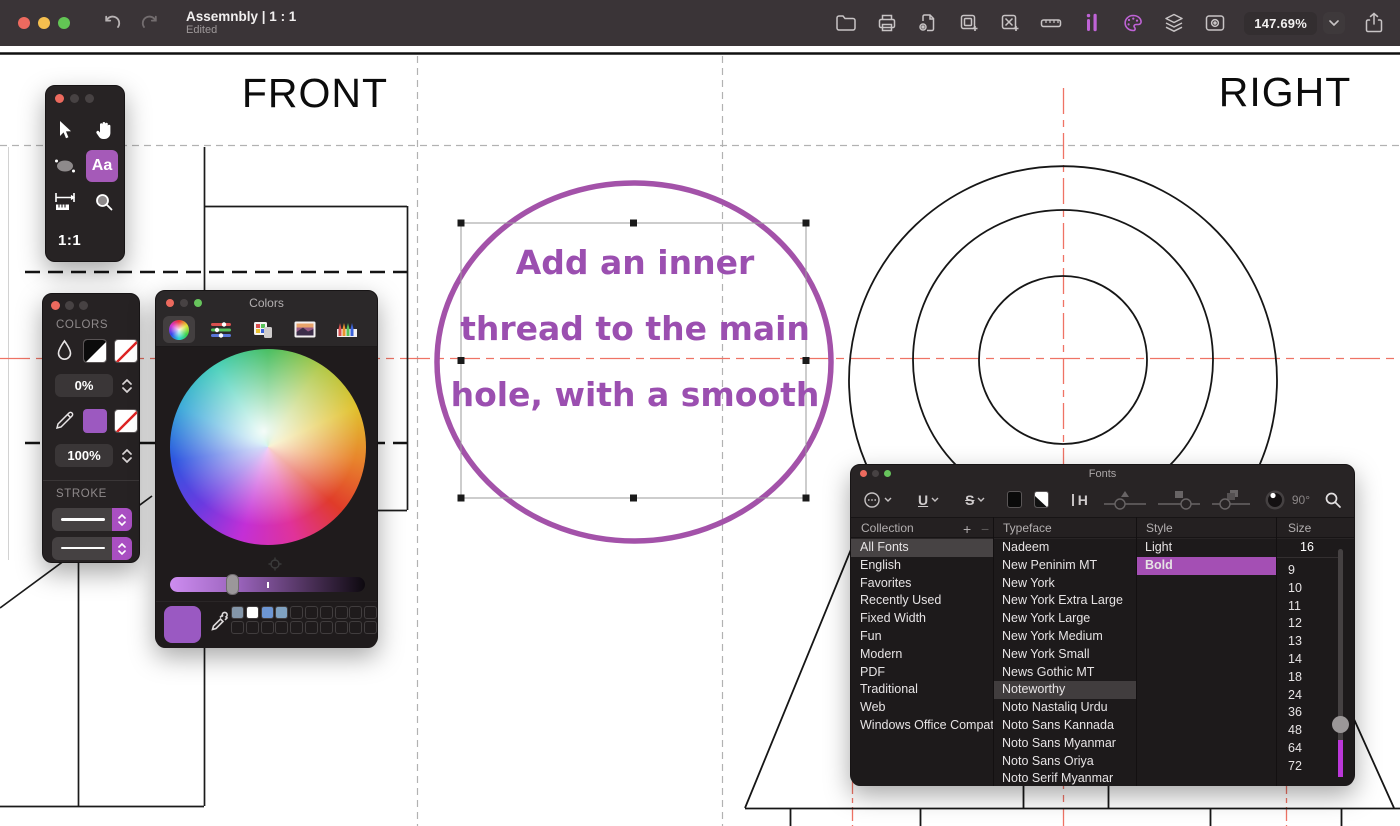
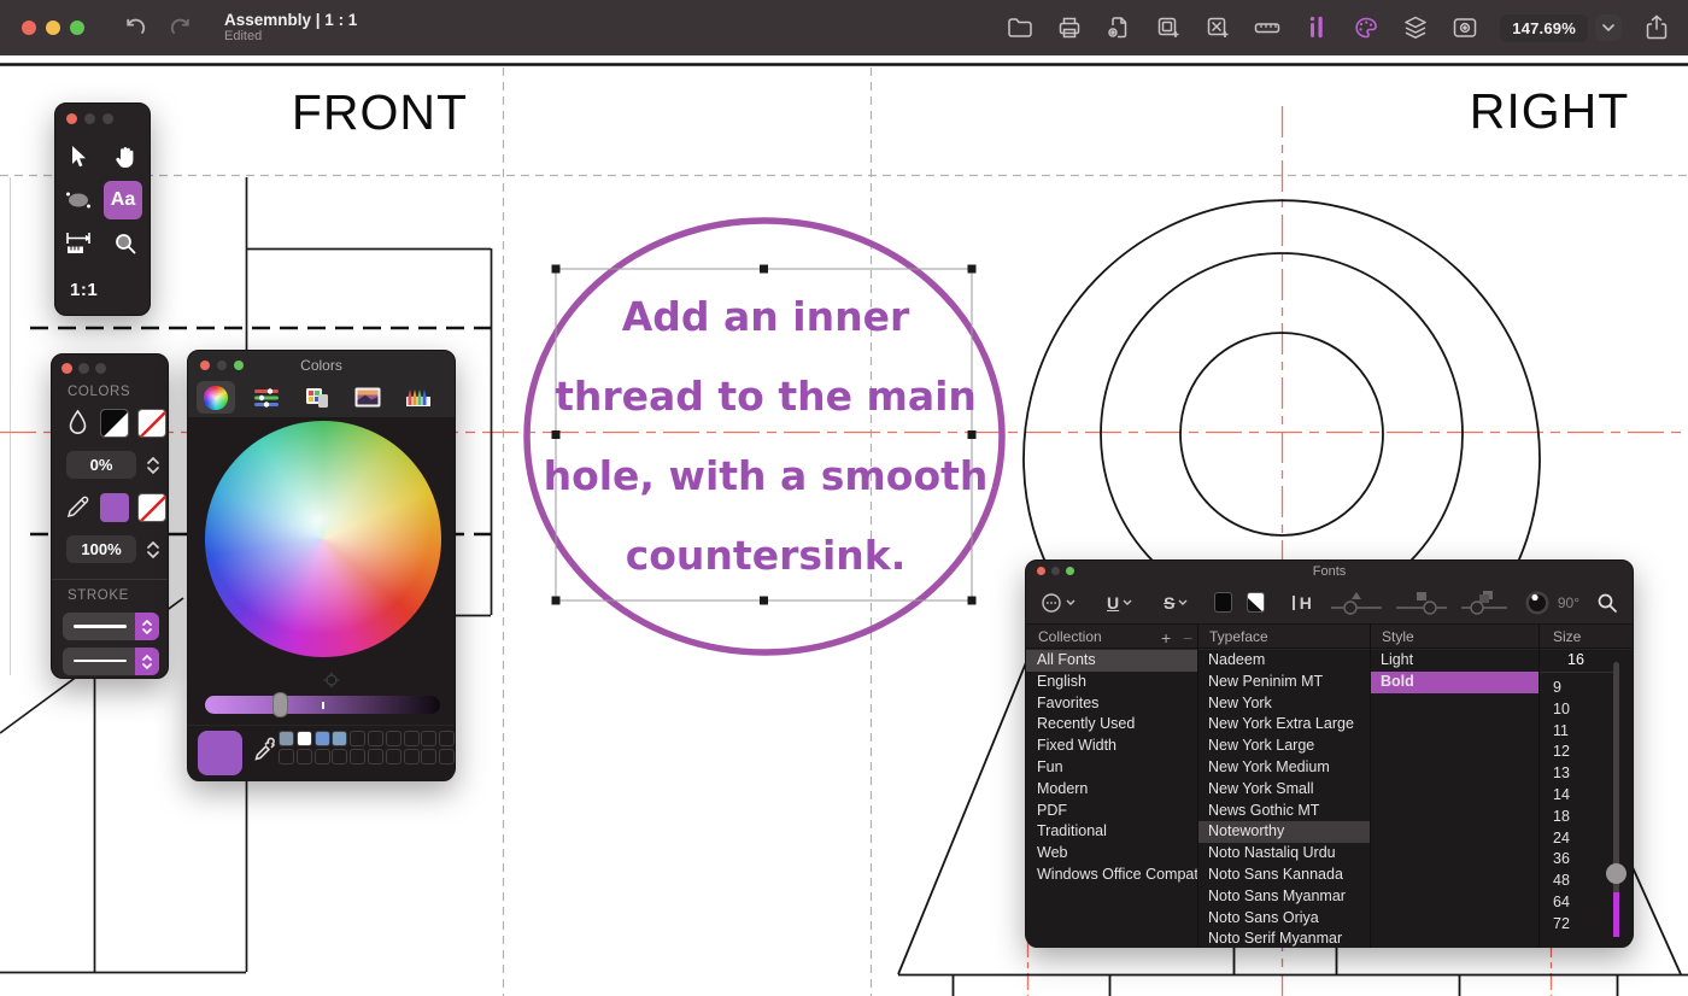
  FRONT
  RIGHT
  Add an inner
  thread to the main
  hole, with a smooth
+ countersink.
  Assemnbly | 1 : 1
  Edited
  147.69%
  Aa
  1:1
  COLORS
  0%
  100%
  STROKE
  Colors
  Fonts
  U
  S
  H
  90°
  Collection
  +
  −
  Typeface
  Style
  Size
  All Fonts
  English
  Favorites
  Recently Used
  Fixed Width
  Fun
  Modern
  PDF
  Traditional
  Web
  Windows Office Compa
  Nadeem
  New Peninim MT
  New York
  New York Extra Large
  New York Large
  New York Medium
  New York Small
  News Gothic MT
  Noteworthy
  Noto Nastaliq Urdu
  Noto Sans Kannada
  Noto Sans Myanmar
  Noto Sans Oriya
  Noto Serif Myanmar
  Light
  Bold
  9
  10
  11
  12
  13
  14
  18
  24
  36
  48
  64
  72
  16
